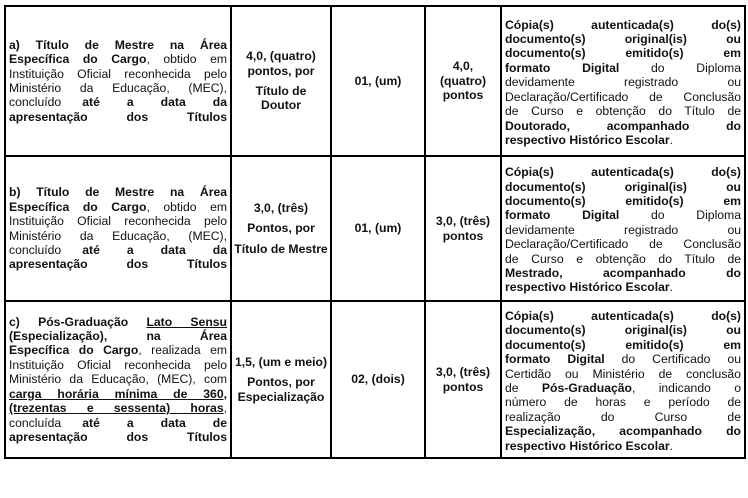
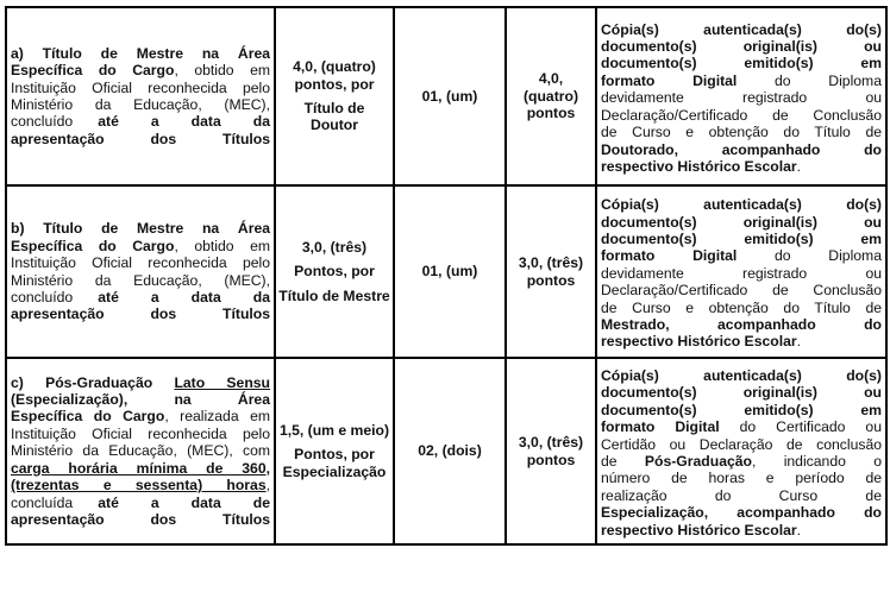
  a) Título de Mestre na Área Específica do Cargo, obtido em Instituição Oficial reconhecida pelo Ministério da Educação, (MEC), concluído até a data da apresentação dos Títulos	4,0, (quatro) pontos, por Título de Doutor	01, (um)	4,0, (quatro) pontos	Cópia(s) autenticada(s) do(s) documento(s) original(is) ou documento(s) emitido(s) em formato Digital do Diploma devidamente registrado ou Declaração/Certificado de Conclusão de Curso e obtenção do Título de Doutorado, acompanhado do respectivo Histórico Escolar.
  b) Título de Mestre na Área Específica do Cargo, obtido em Instituição Oficial reconhecida pelo Ministério da Educação, (MEC), concluído até a data da apresentação dos Títulos	3,0, (três) Pontos, por Título de Mestre	01, (um)	3,0, (três) pontos	Cópia(s) autenticada(s) do(s) documento(s) original(is) ou documento(s) emitido(s) em formato Digital do Diploma devidamente registrado ou Declaração/Certificado de Conclusão de Curso e obtenção do Título de Mestrado, acompanhado do respectivo Histórico Escolar.
- c) Pós-Graduação Lato Sensu (Especialização), na Área Específica do Cargo, realizada em Instituição Oficial reconhecida pelo Ministério da Educação, (MEC), com carga horária mínima de 360, (trezentas e sessenta) horas, concluída até a data de apresentação dos Títulos	1,5, (um e meio) Pontos, por Especialização	02, (dois)	3,0, (três) pontos	Cópia(s) autenticada(s) do(s) documento(s) original(is) ou documento(s) emitido(s) em formato Digital do Certificado ou Certidão ou Ministério de conclusão de Pós-Graduação, indicando o número de horas e período de realização do Curso de Especialização, acompanhado do respectivo Histórico Escolar.
+ c) Pós-Graduação Lato Sensu (Especialização), na Área Específica do Cargo, realizada em Instituição Oficial reconhecida pelo Ministério da Educação, (MEC), com carga horária mínima de 360, (trezentas e sessenta) horas, concluída até a data de apresentação dos Títulos	1,5, (um e meio) Pontos, por Especialização	02, (dois)	3,0, (três) pontos	Cópia(s) autenticada(s) do(s) documento(s) original(is) ou documento(s) emitido(s) em formato Digital do Certificado ou Certidão ou Declaração de conclusão de Pós-Graduação, indicando o número de horas e período de realização do Curso de Especialização, acompanhado do respectivo Histórico Escolar.
